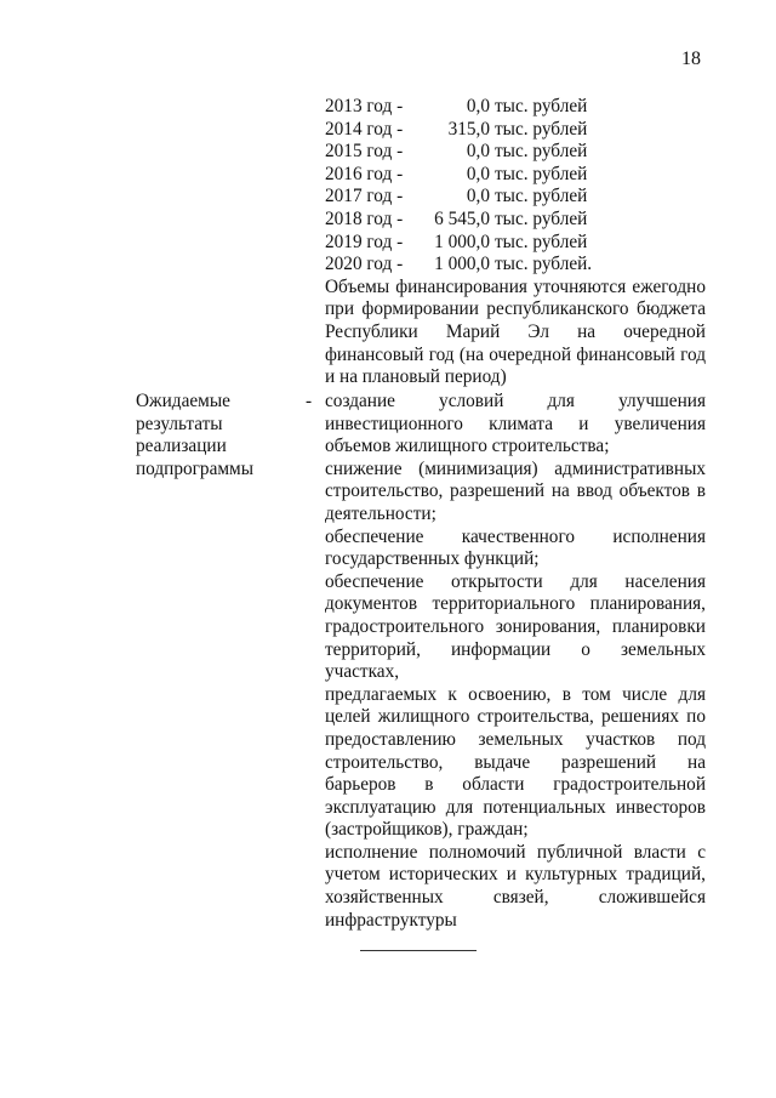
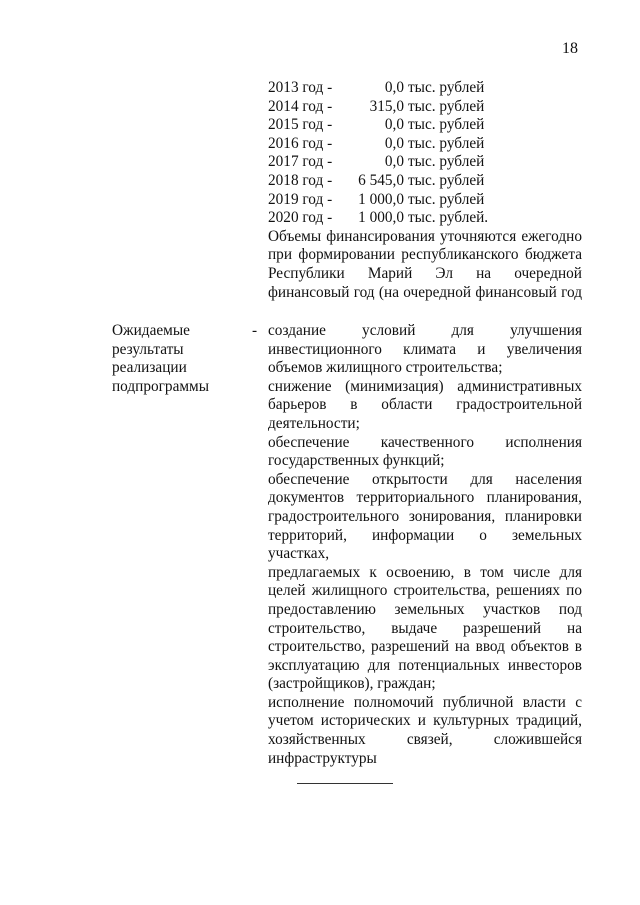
  18
  2013 год -
  0,0
  тыс. рублей
  2014 год -
  315,0
  тыс. рублей
  2015 год -
  0,0
  тыс. рублей
  2016 год -
  0,0
  тыс. рублей
  2017 год -
  0,0
  тыс. рублей
  2018 год -
  6 545,0
  тыс. рублей
  2019 год -
  1 000,0
  тыс. рублей
  2020 год -
  1 000,0
  тыс. рублей.
  Объемы финансирования уточняются ежегодно
  при формировании республиканского бюджета
  Республики Марий Эл на очередной
  финансовый год (на очередной финансовый год
- и на плановый период)
  Ожидаемые
  результаты
  реализации
  подпрограммы
  -
  создание условий для улучшения
  инвестиционного климата и увеличения
  объемов жилищного строительства;
  снижение (минимизация) административных
- строительство, разрешений на ввод объектов в
+ барьеров в области градостроительной
  деятельности;
  обеспечение качественного исполнения
  государственных функций;
  обеспечение открытости для населения
  документов территориального планирования,
  градостроительного зонирования, планировки
  территорий, информации о земельных участках,
  предлагаемых к освоению, в том числе для
  целей жилищного строительства, решениях по
  предоставлению земельных участков под
  строительство, выдаче разрешений на
- барьеров в области градостроительной
+ строительство, разрешений на ввод объектов в
  эксплуатацию для потенциальных инвесторов
  (застройщиков), граждан;
  исполнение полномочий публичной власти с
  учетом исторических и культурных традиций,
  хозяйственных связей, сложившейся
  инфраструктуры
